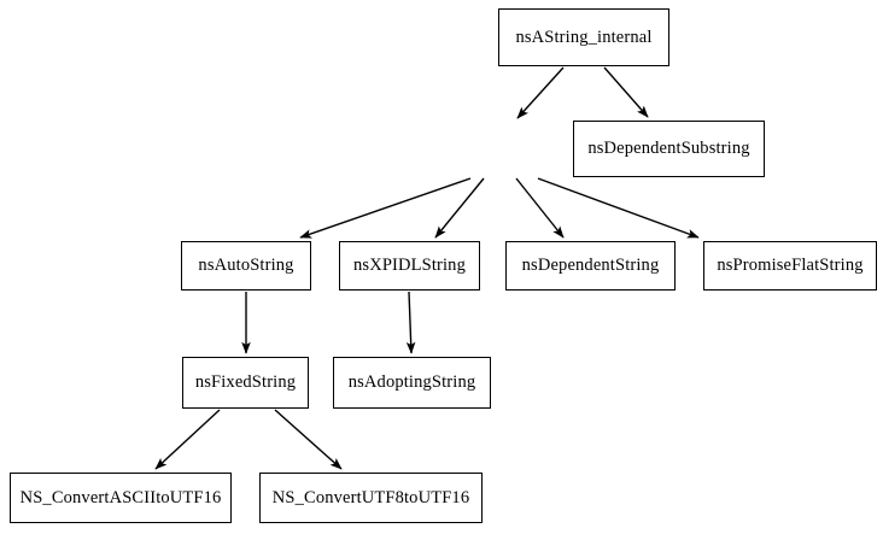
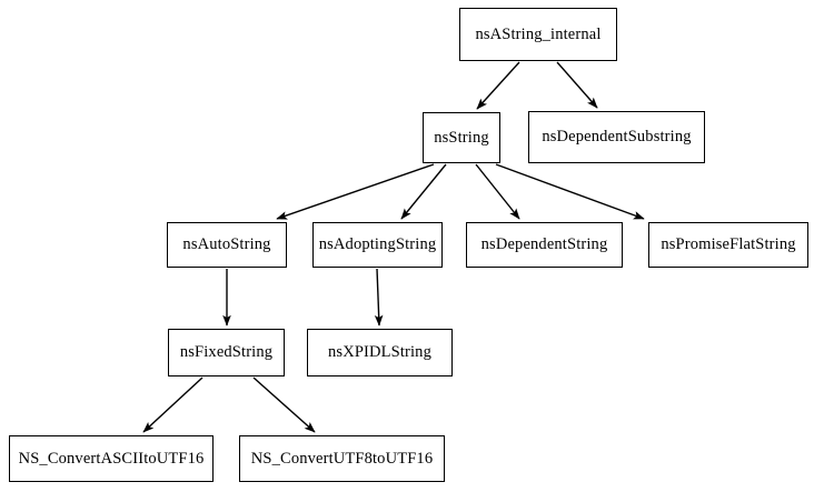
  nsAString_internal
+ nsString
  nsDependentSubstring
  nsAutoString
- nsXPIDLString
+ nsAdoptingString
  nsDependentString
  nsPromiseFlatString
  nsFixedString
- nsAdoptingString
+ nsXPIDLString
  NS_ConvertASCIItoUTF16
  NS_ConvertUTF8toUTF16
